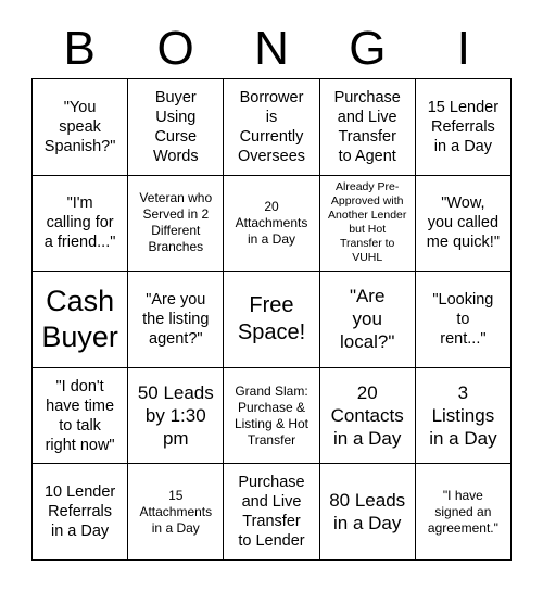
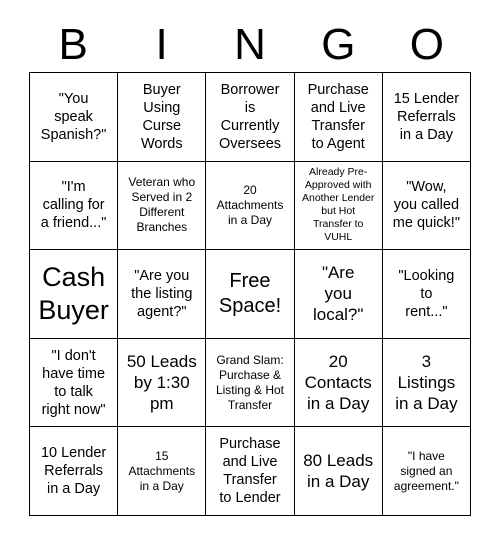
  B
- O
+ I
  N
  G
- I
+ O
  "You
  speak
  Spanish?"
  Buyer
  Using
  Curse
  Words
  Borrower
  is
  Currently
  Oversees
  Purchase
  and Live
  Transfer
  to Agent
  15 Lender
  Referrals
  in a Day
  "I'm
  calling for
  a friend..."
  Veteran who
  Served in 2
  Different
  Branches
  20
  Attachments
  in a Day
  Already Pre-
  Approved with
  Another Lender
  but Hot
  Transfer to
  VUHL
  "Wow,
  you called
  me quick!"
  Cash
  Buyer
  "Are you
  the listing
  agent?"
  Free
  Space!
  "Are
  you
  local?"
  "Looking
  to
  rent..."
  "I don't
  have time
  to talk
  right now"
  50 Leads
  by 1:30
  pm
  Grand Slam:
  Purchase &
  Listing & Hot
  Transfer
  20
  Contacts
  in a Day
  3
  Listings
  in a Day
  10 Lender
  Referrals
  in a Day
  15
  Attachments
  in a Day
  Purchase
  and Live
  Transfer
  to Lender
  80 Leads
  in a Day
  "I have
  signed an
  agreement."
